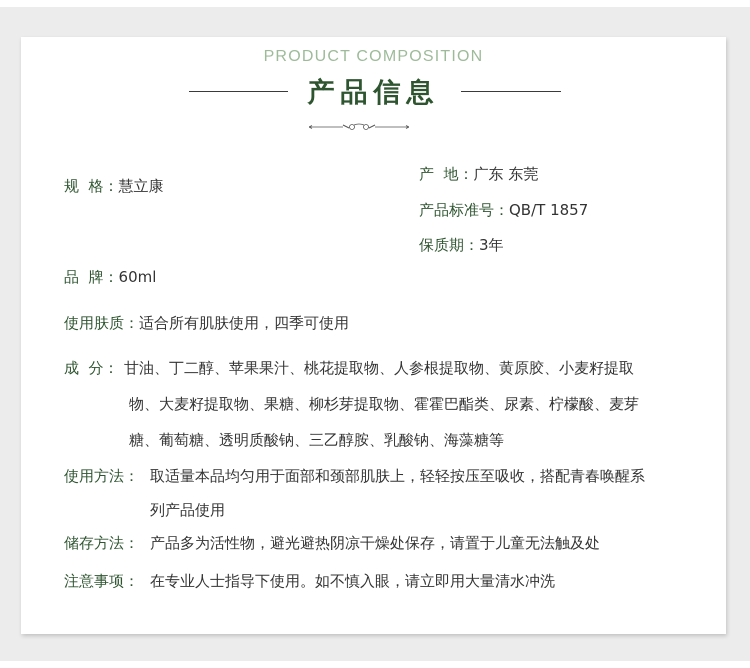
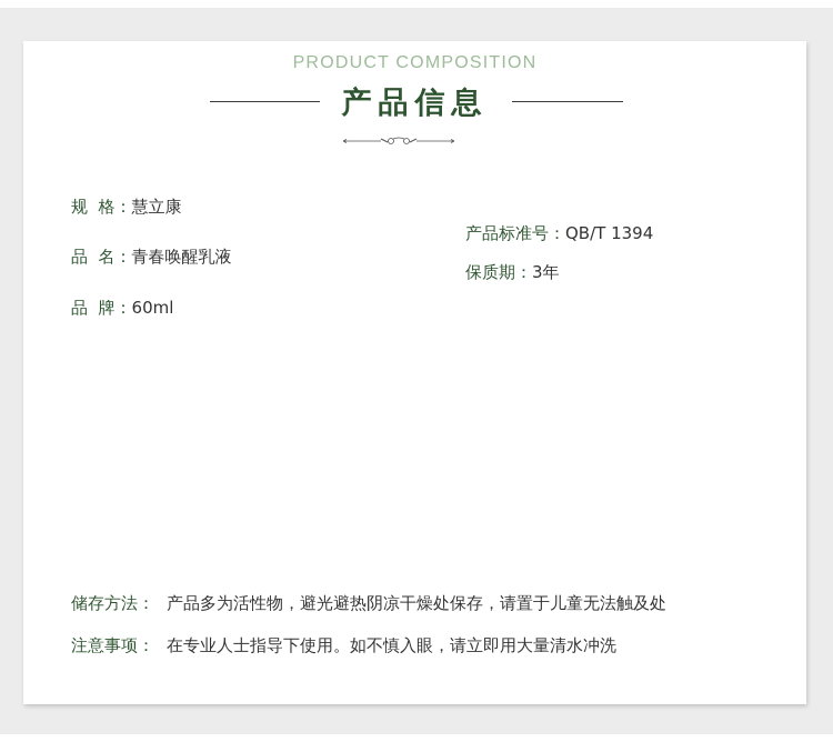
  PRODUCT COMPOSITION
  产品信息
  规 格：慧立康
+ 品 名：青春唤醒乳液
  品 牌：60ml
- 产 地：广东 东莞
- 产品标准号：QB/T 1857
+ 产品标准号：QB/T 1394
  保质期：3年
- 使用肤质：适合所有肌肤使用，四季可使用
- 成 分：
- 甘油、丁二醇、苹果果汁、桃花提取物、人参根提取物、黄原胶、小麦籽提取
- 物、大麦籽提取物、果糖、柳杉芽提取物、霍霍巴酯类、尿素、柠檬酸、麦芽
- 糖、葡萄糖、透明质酸钠、三乙醇胺、乳酸钠、海藻糖等
- 使用方法：
- 取适量本品均匀用于面部和颈部肌肤上，轻轻按压至吸收，搭配青春唤醒系
- 列产品使用
  储存方法：
  产品多为活性物，避光避热阴凉干燥处保存，请置于儿童无法触及处
  注意事项：
  在专业人士指导下使用。如不慎入眼，请立即用大量清水冲洗
